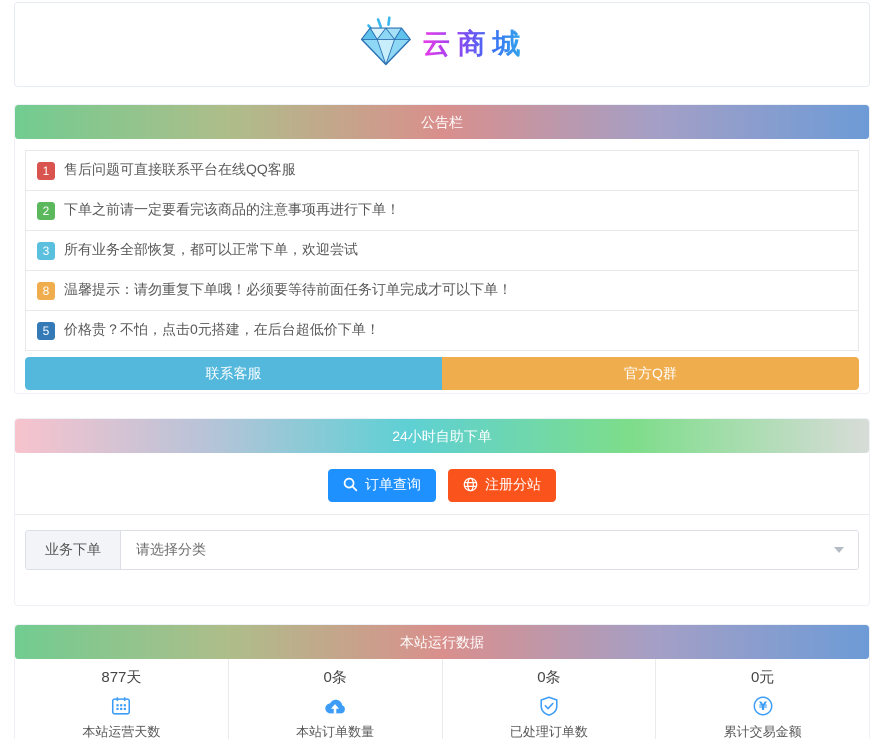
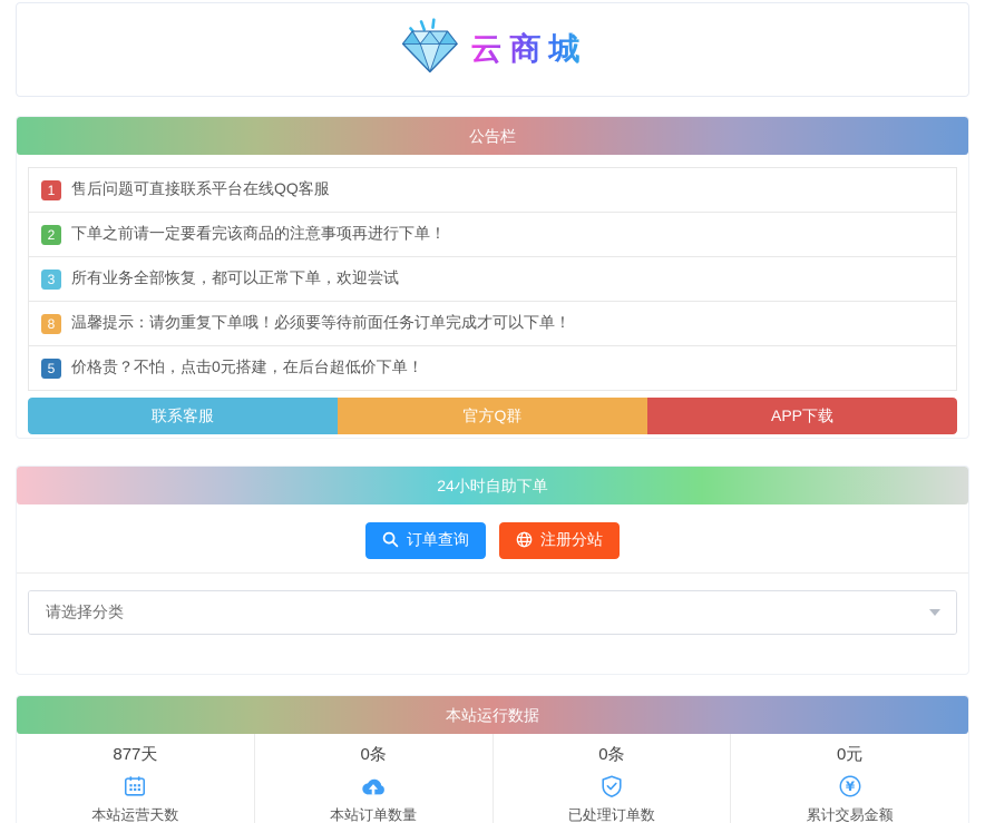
  云商城
  公告栏
  1
  售后问题可直接联系平台在线QQ客服
  2
  下单之前请一定要看完该商品的注意事项再进行下单！
  3
  所有业务全部恢复，都可以正常下单，欢迎尝试
  8
  温馨提示：请勿重复下单哦！必须要等待前面任务订单完成才可以下单！
  5
  价格贵？不怕，点击0元搭建，在后台超低价下单！
  联系客服
  官方Q群
+ APP下载
  24小时自助下单
  订单查询
  注册分站
- 业务下单
  请选择分类
  本站运行数据
  877天
  本站运营天数
  0条
  本站订单数量
  0条
  已处理订单数
  0元
  ¥
  累计交易金额
